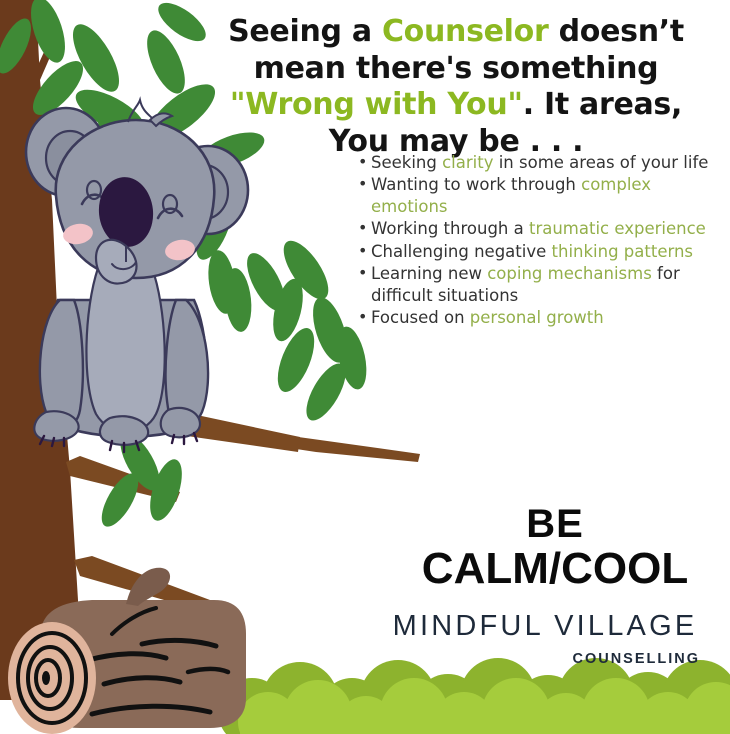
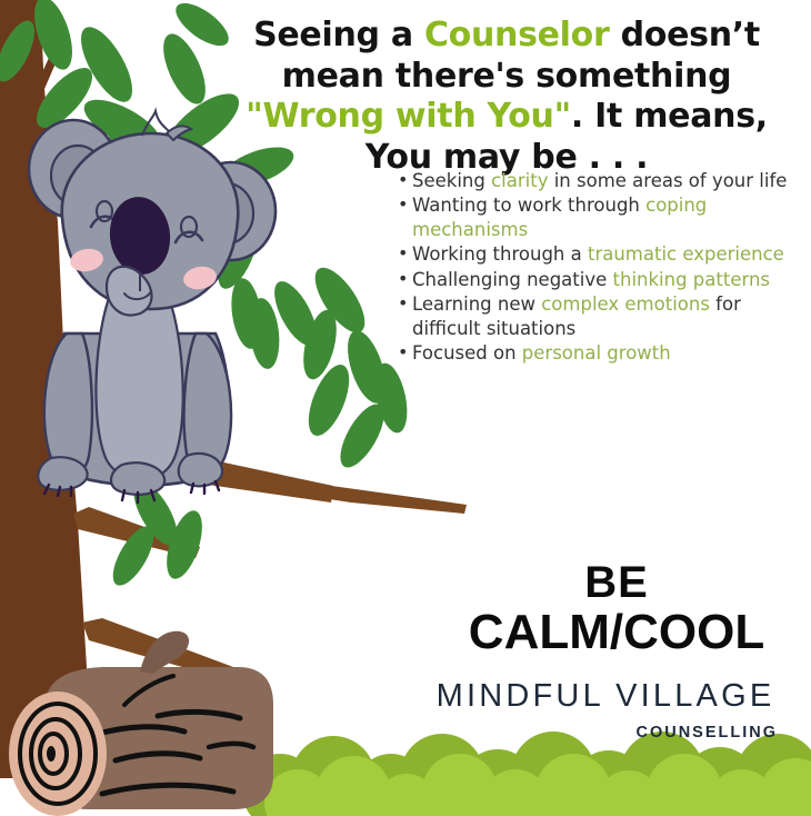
- Seeing a Counselor doesn’t mean there's something "Wrong with You". It areas, You may be . . .
+ Seeing a Counselor doesn’t mean there's something "Wrong with You". It means, You may be . . .
  •
  Seeking clarity in some areas of your life
  •
- Wanting to work through complex emotions
+ Wanting to work through coping mechanisms
  •
  Working through a traumatic experience
  •
  Challenging negative thinking patterns
  •
- Learning new coping mechanisms for difficult situations
+ Learning new complex emotions for difficult situations
  •
  Focused on personal growth
  BE
  CALM/COOL
  MINDFUL VILLAGE
  COUNSELLING
